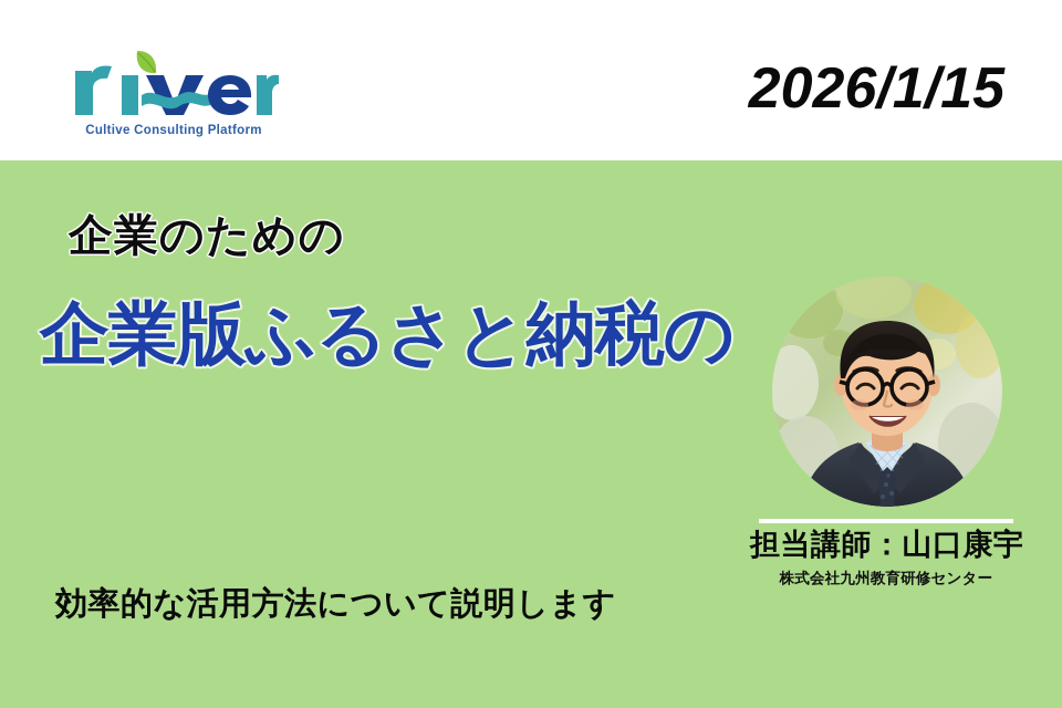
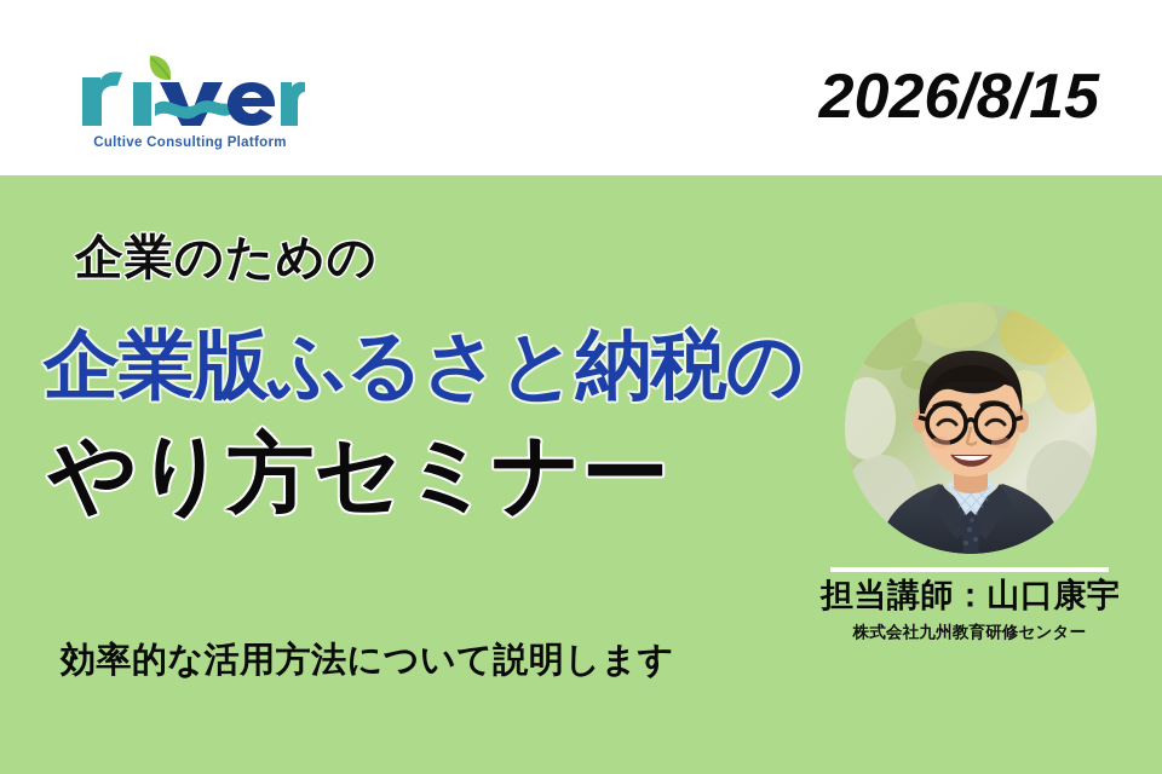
  Cultive Consulting Platform
- 2026/1/15
+ 2026/8/15
  企業のための
  企業版ふるさと納税の
+ やり方セミナー
  効率的な活用方法について説明します
  担当講師：山口康宇
  株式会社九州教育研修センター
